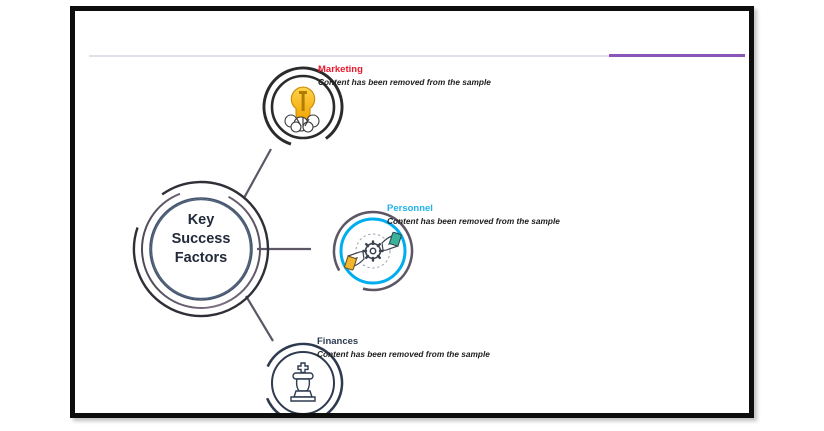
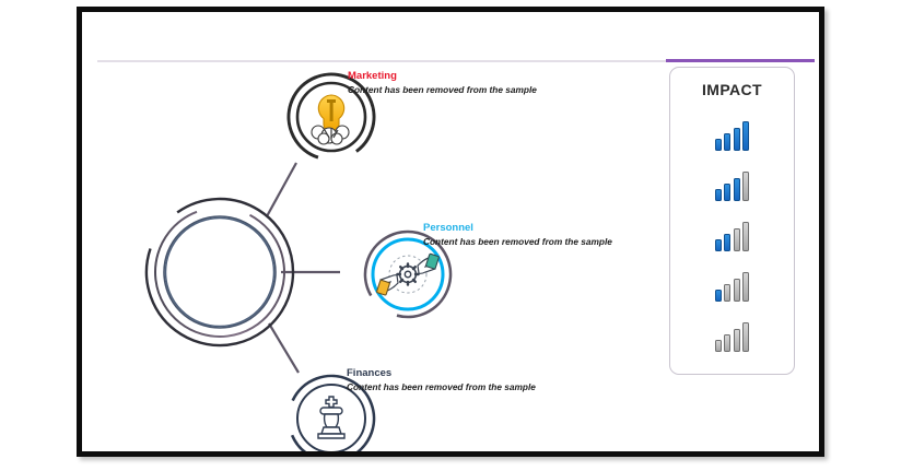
- Key
- Success
- Factors
  Marketing
  Content has been removed from the sample
  Personnel
  Content has been removed from the sample
  Finances
  Content has been removed from the sample
+ IMPACT
